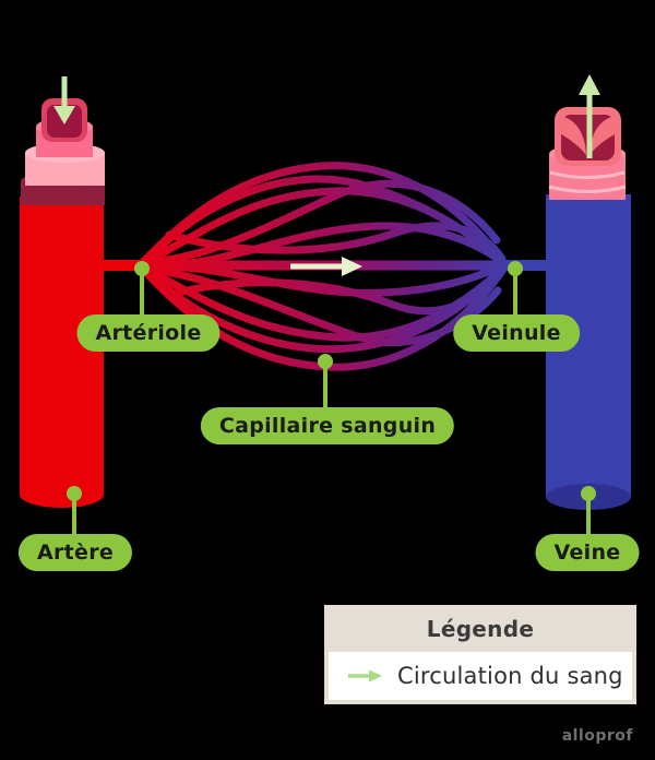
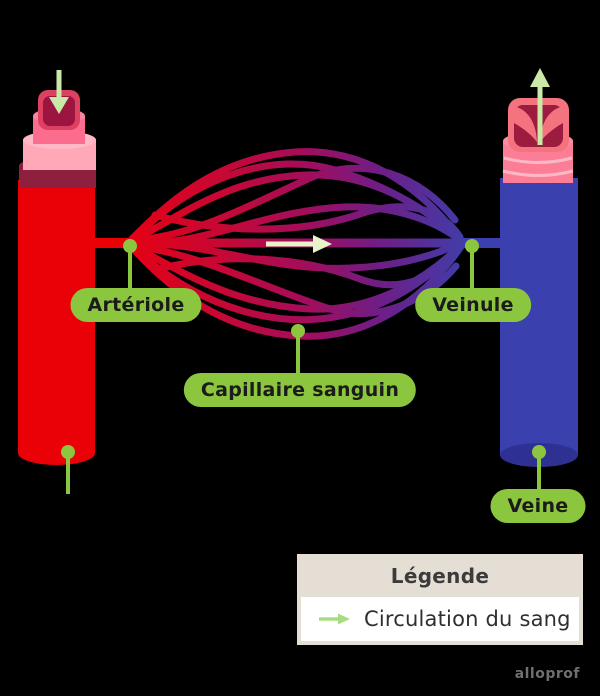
  Artériole
  Veinule
  Capillaire sanguin
- Artère
  Veine
  Légende
  Circulation du sang
  alloprof
